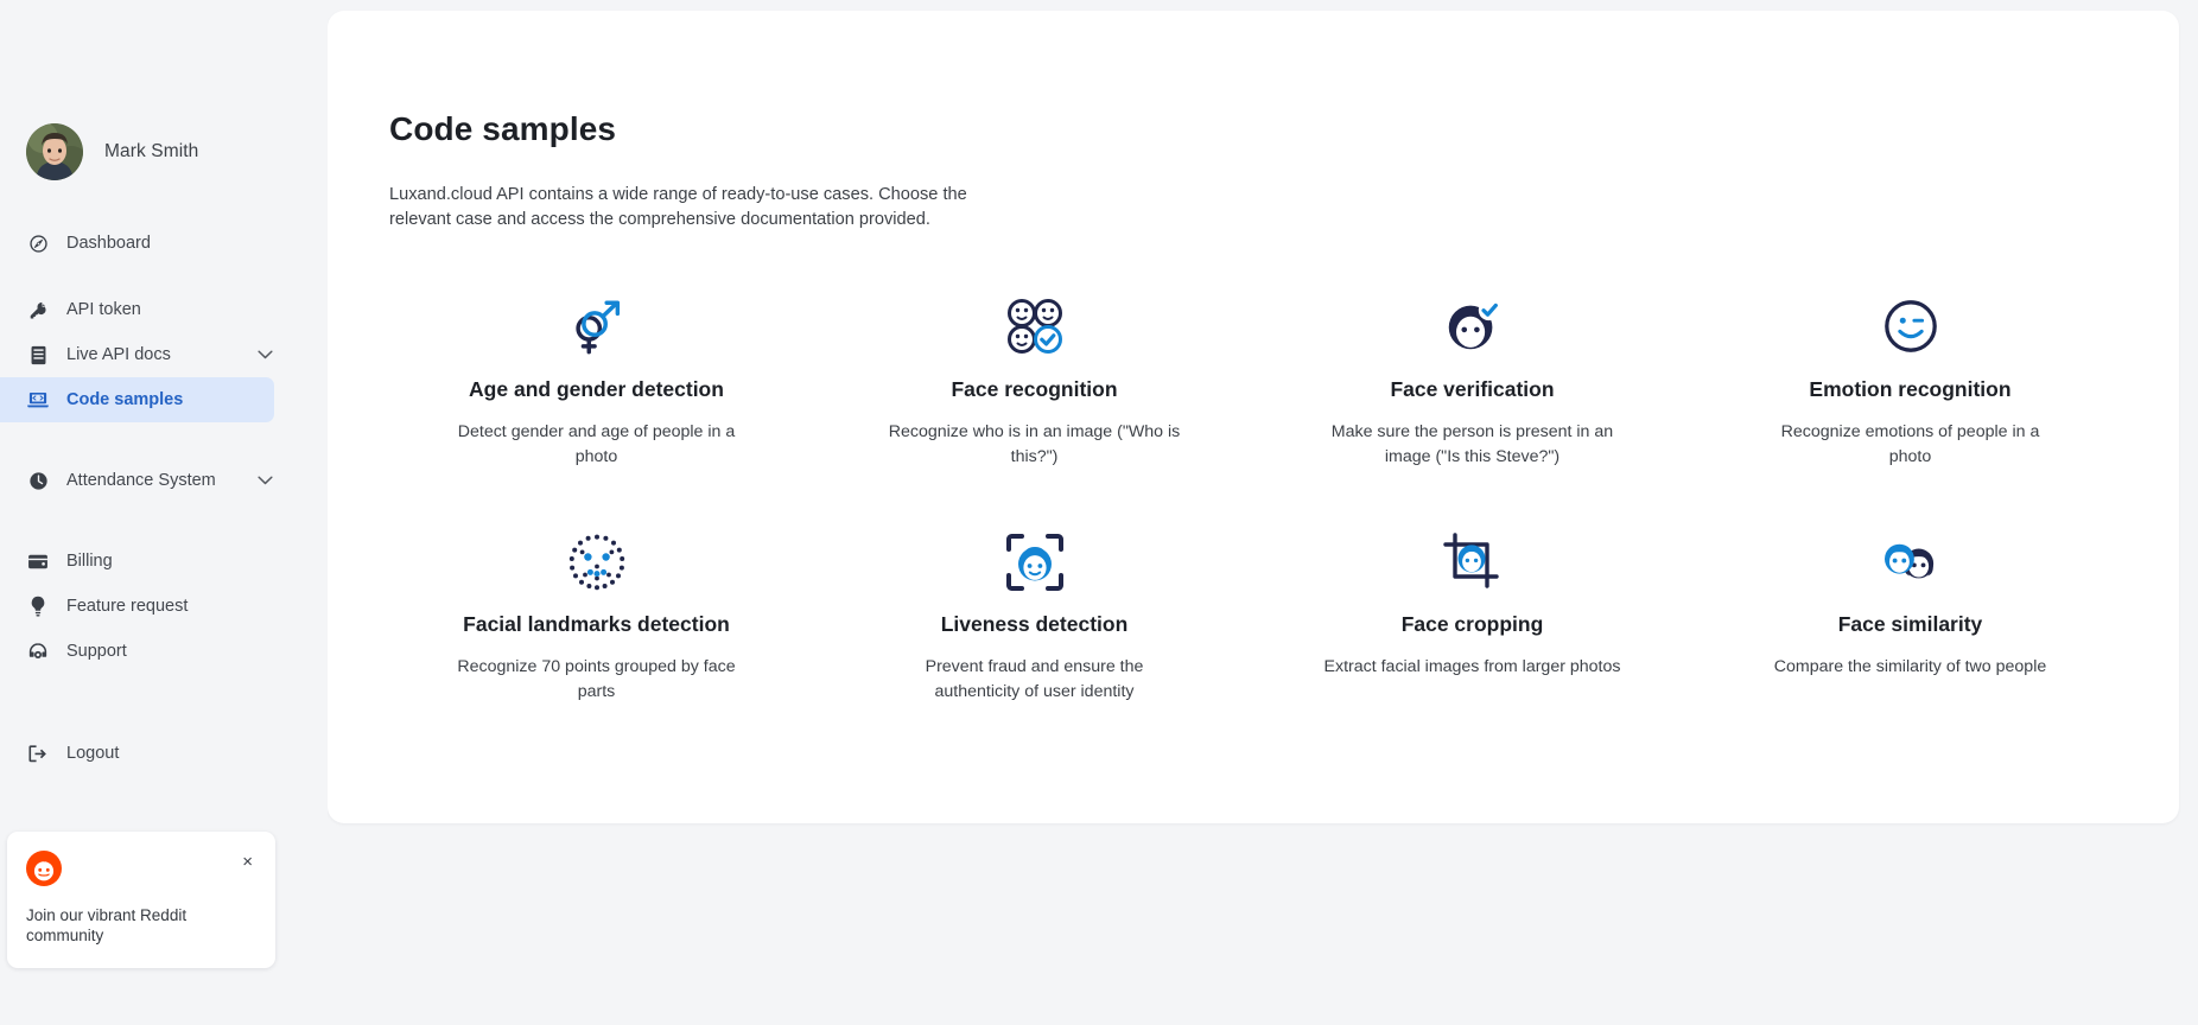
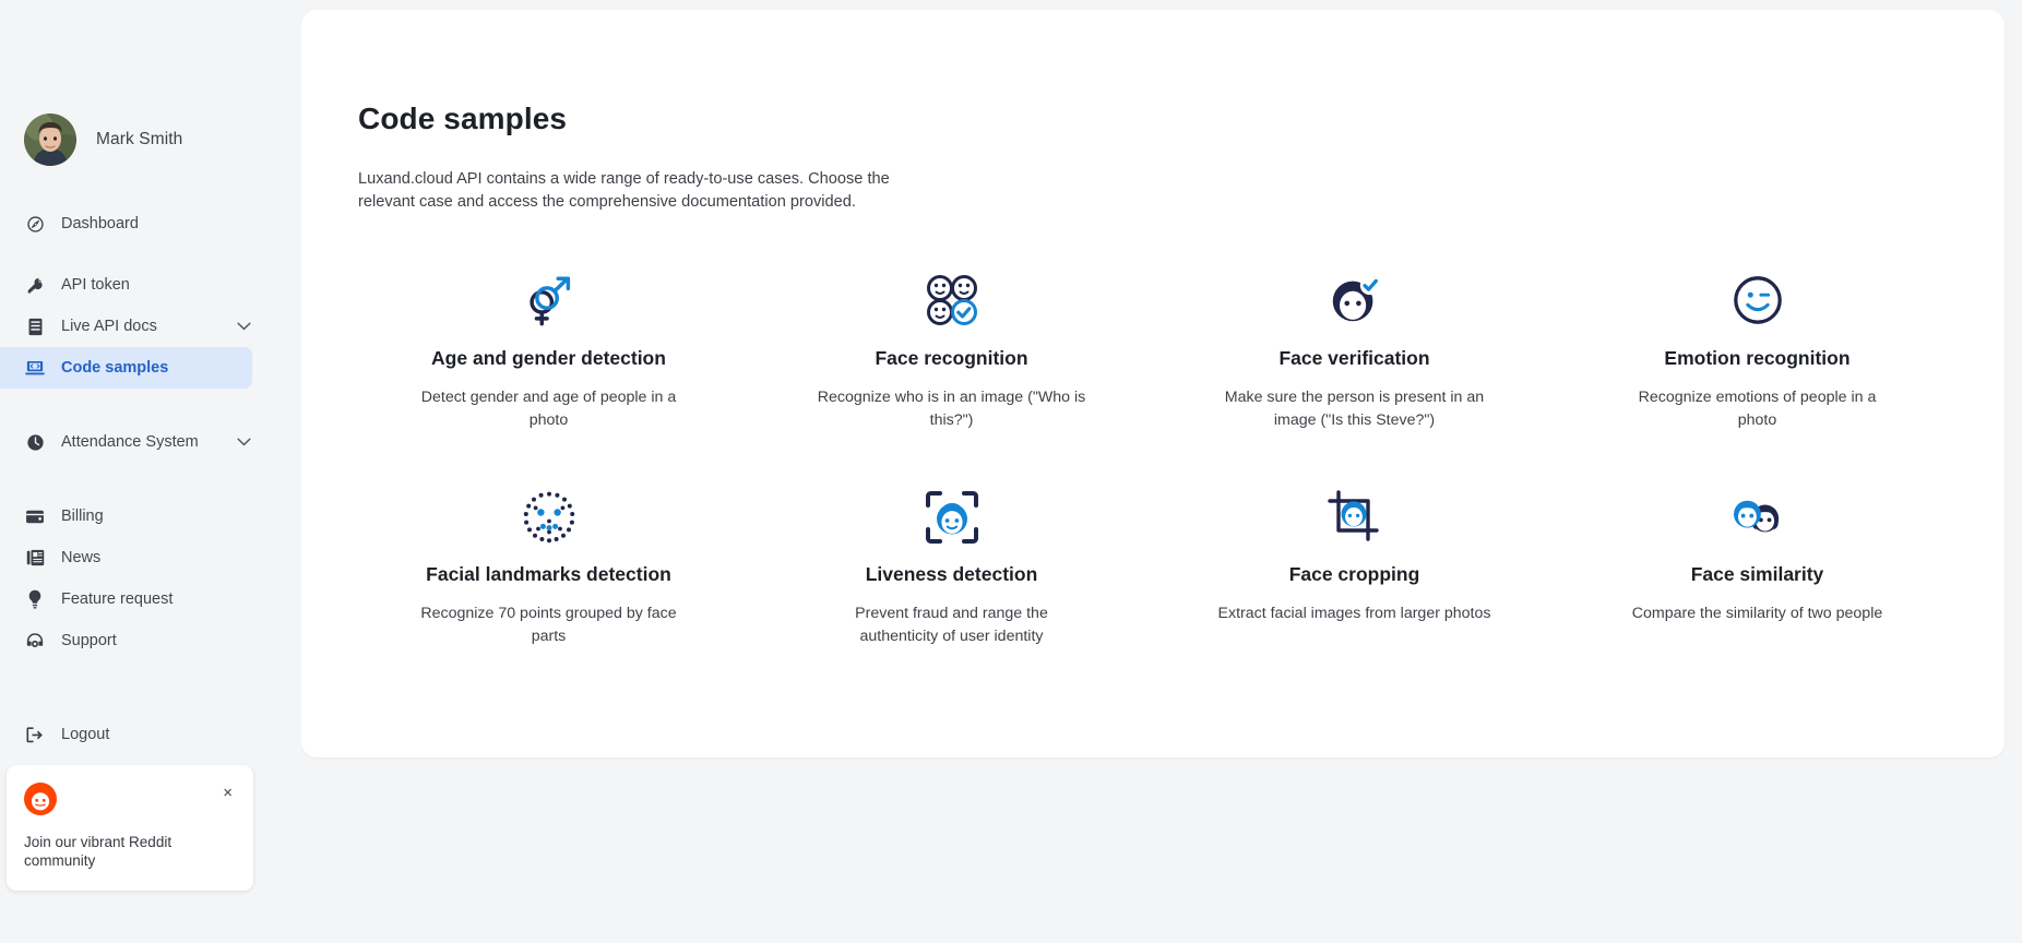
  Mark Smith
  Dashboard
  API token
  Live API docs
  Code samples
  Attendance System
  Billing
+ News
  Feature request
  Support
  Logout
  ×
  Join our vibrant Reddit community
  Code samples
  Luxand.cloud API contains a wide range of ready-to-use cases. Choose the relevant case and access the comprehensive documentation provided.
  Age and gender detection
  Detect gender and age of people in a photo
  Face recognition
  Recognize who is in an image ("Who is this?")
  Face verification
  Make sure the person is present in an image ("Is this Steve?")
  Emotion recognition
  Recognize emotions of people in a photo
  Facial landmarks detection
  Recognize 70 points grouped by face parts
  Liveness detection
- Prevent fraud and ensure the authenticity of user identity
+ Prevent fraud and range the authenticity of user identity
  Face cropping
  Extract facial images from larger photos
  Face similarity
  Compare the similarity of two people
